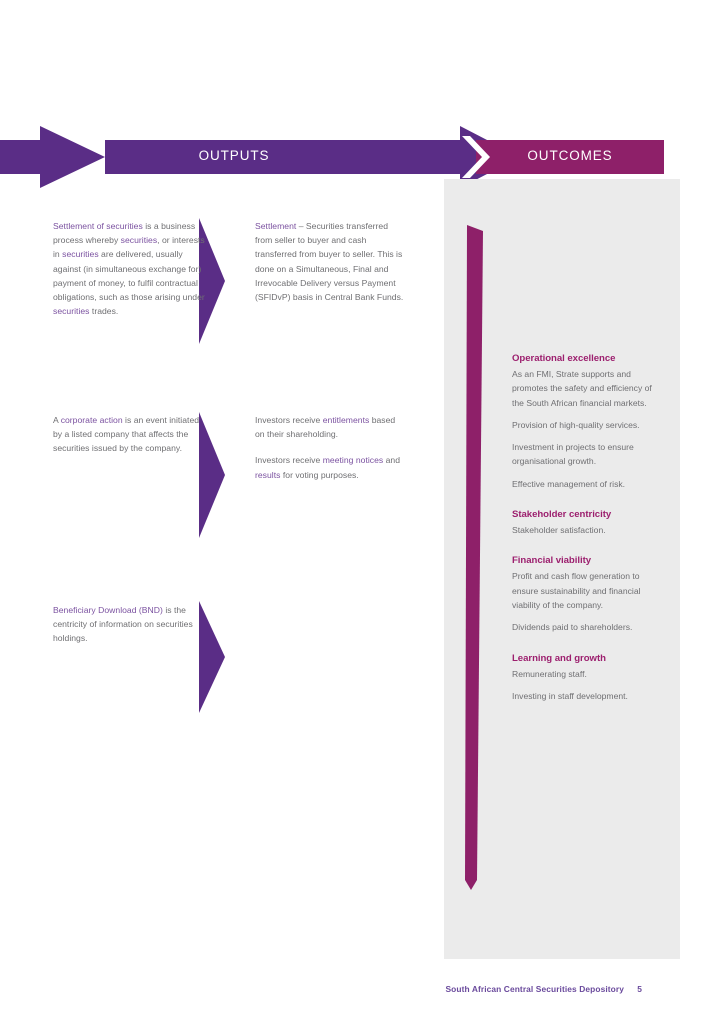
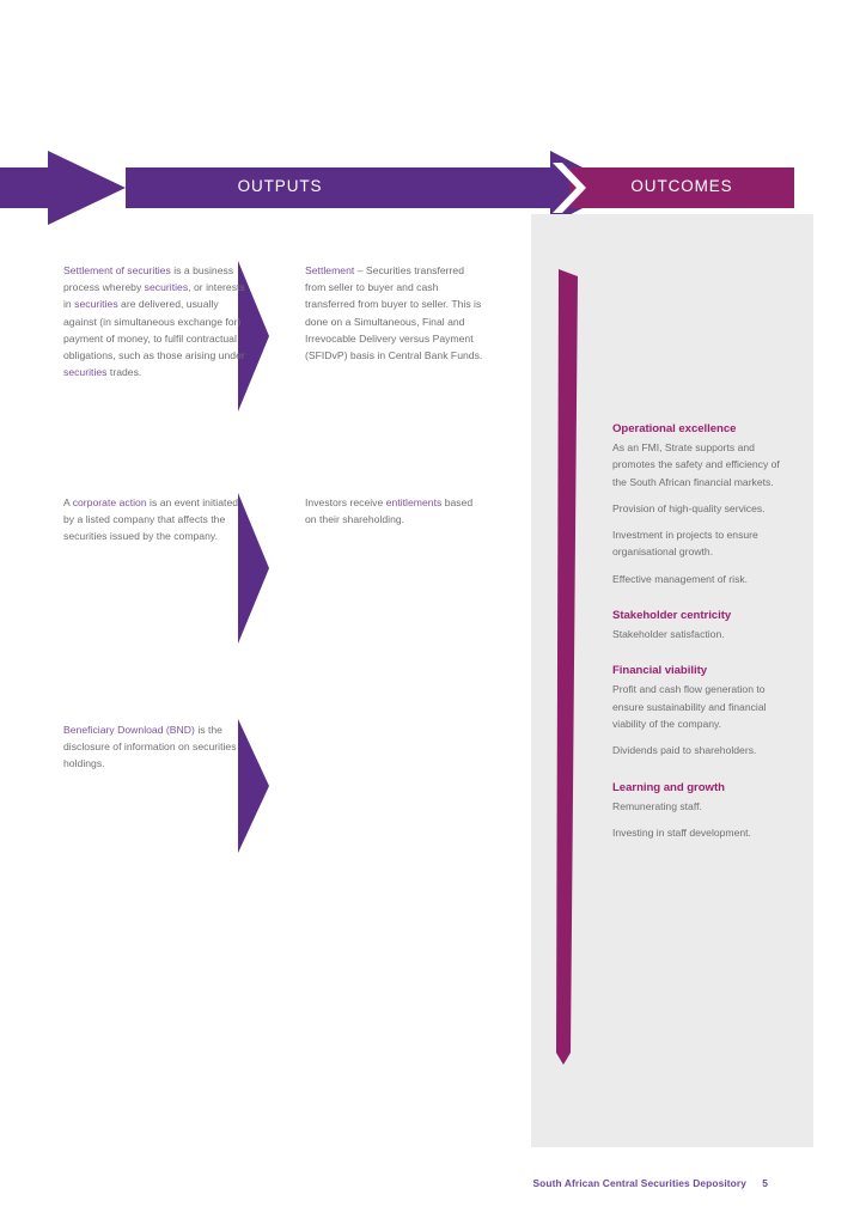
  OUTPUTS
  OUTCOMES
  Settlement of securities is a business process whereby securities, or interests in securities are delivered, usually against (in simultaneous exchange for) payment of money, to fulfil contractual obligations, such as those arising under securities trades.
  A corporate action is an event initiated by a listed company that affects the securities issued by the company.
- Beneficiary Download (BND) is the centricity of information on securities holdings.
+ Beneficiary Download (BND) is the disclosure of information on securities holdings.
  Settlement – Securities transferred from seller to buyer and cash transferred from buyer to seller. This is done on a Simultaneous, Final and Irrevocable Delivery versus Payment (SFIDvP) basis in Central Bank Funds.
  Investors receive entitlements based on their shareholding.
- Investors receive meeting notices and results for voting purposes.
  Operational excellence
  As an FMI, Strate supports and promotes the safety and efficiency of the South African financial markets.
  Provision of high-quality services.
  Investment in projects to ensure organisational growth.
  Effective management of risk.
  Stakeholder centricity
  Stakeholder satisfaction.
  Financial viability
  Profit and cash flow generation to ensure sustainability and financial viability of the company.
  Dividends paid to shareholders.
  Learning and growth
  Remunerating staff.
  Investing in staff development.
  South African Central Securities Depository
  5
